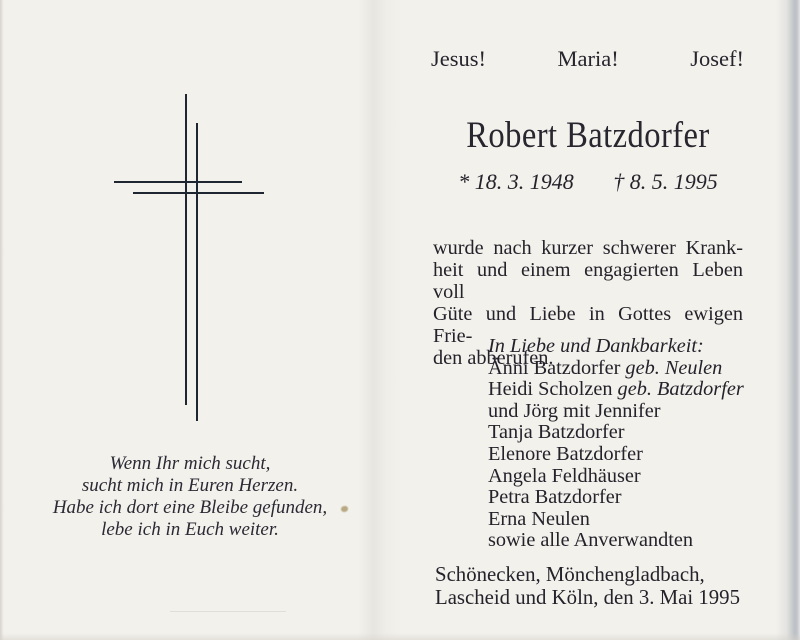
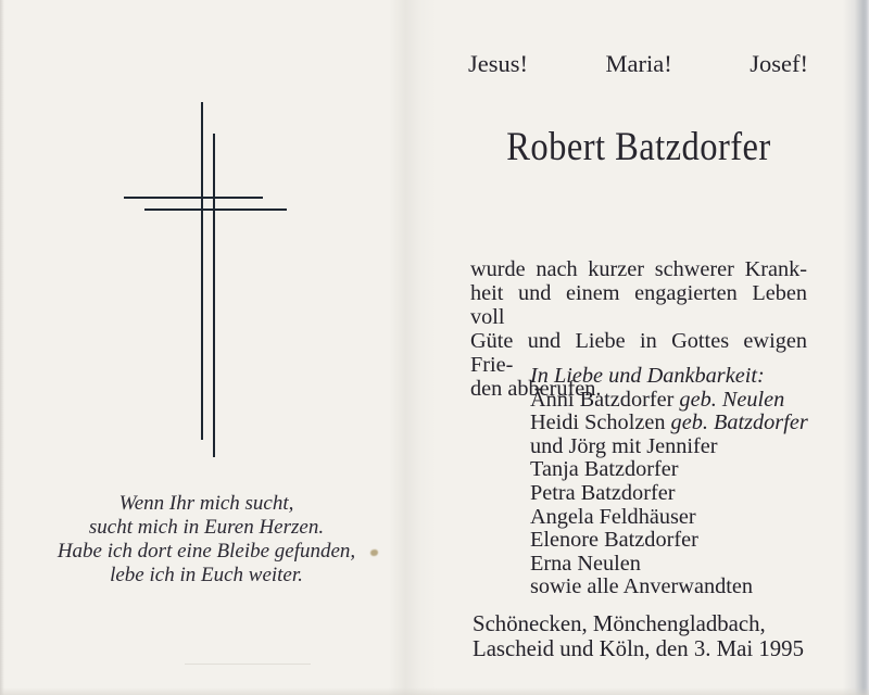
  Wenn Ihr mich sucht,
  sucht mich in Euren Herzen.
  Habe ich dort eine Bleibe gefunden,
  lebe ich in Euch weiter.
  Jesus!
  Maria!
  Josef!
  Robert Batzdorfer
- * 18. 3. 1948 † 8. 5. 1995
  wurde nach kurzer schwerer Krank-
  heit und einem engagierten Leben voll
  Güte und Liebe in Gottes ewigen Frie-
  den abberufen.
  In Liebe und Dankbarkeit:
  Änni Batzdorfer geb. Neulen
  Heidi Scholzen geb. Batzdorfer
  und Jörg mit Jennifer
  Tanja Batzdorfer
- Elenore Batzdorfer
+ Petra Batzdorfer
  Angela Feldhäuser
- Petra Batzdorfer
+ Elenore Batzdorfer
  Erna Neulen
  sowie alle Anverwandten
  Schönecken, Mönchengladbach,
  Lascheid und Köln, den 3. Mai 1995
